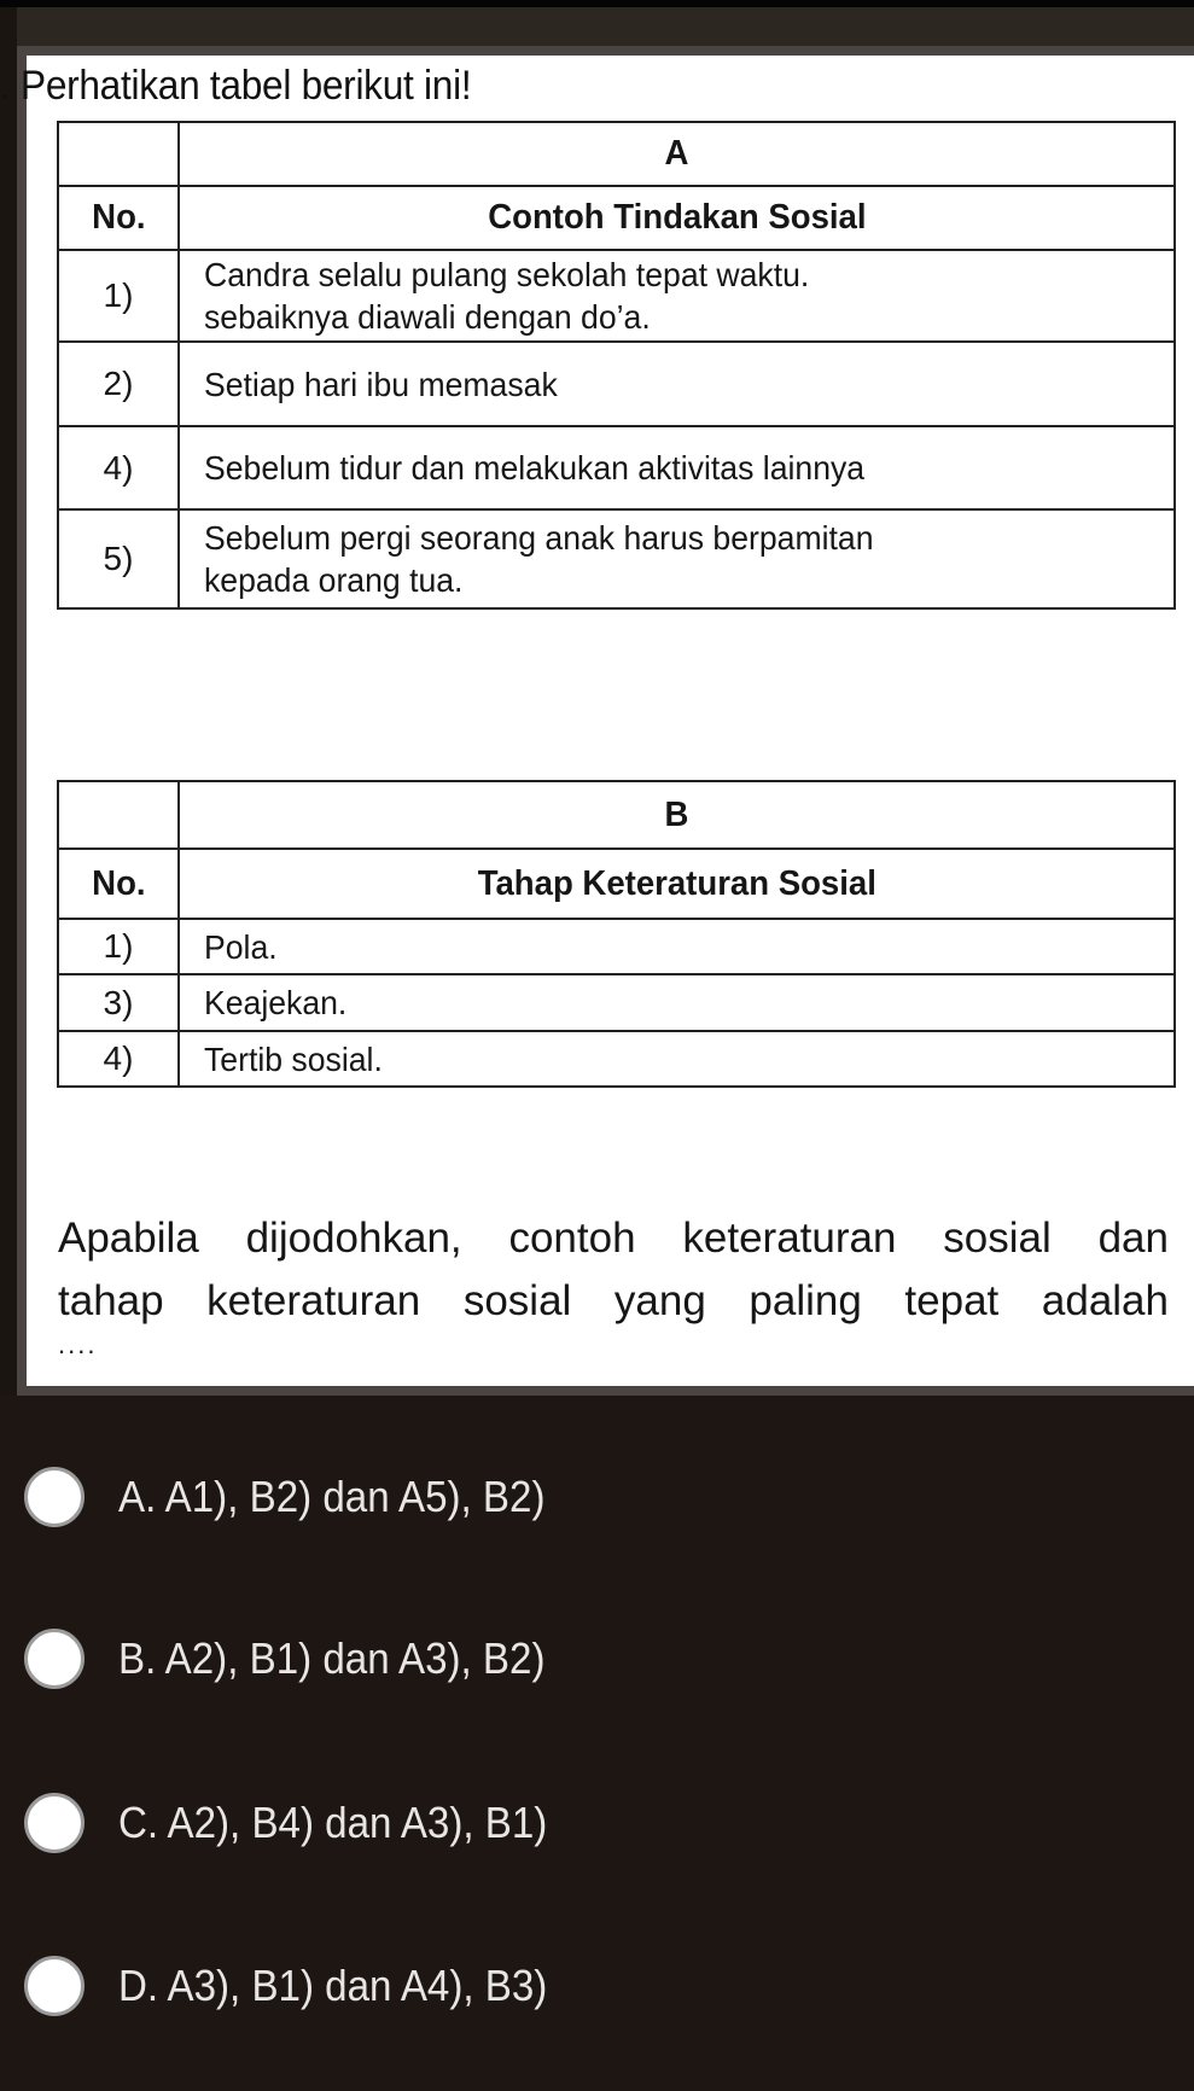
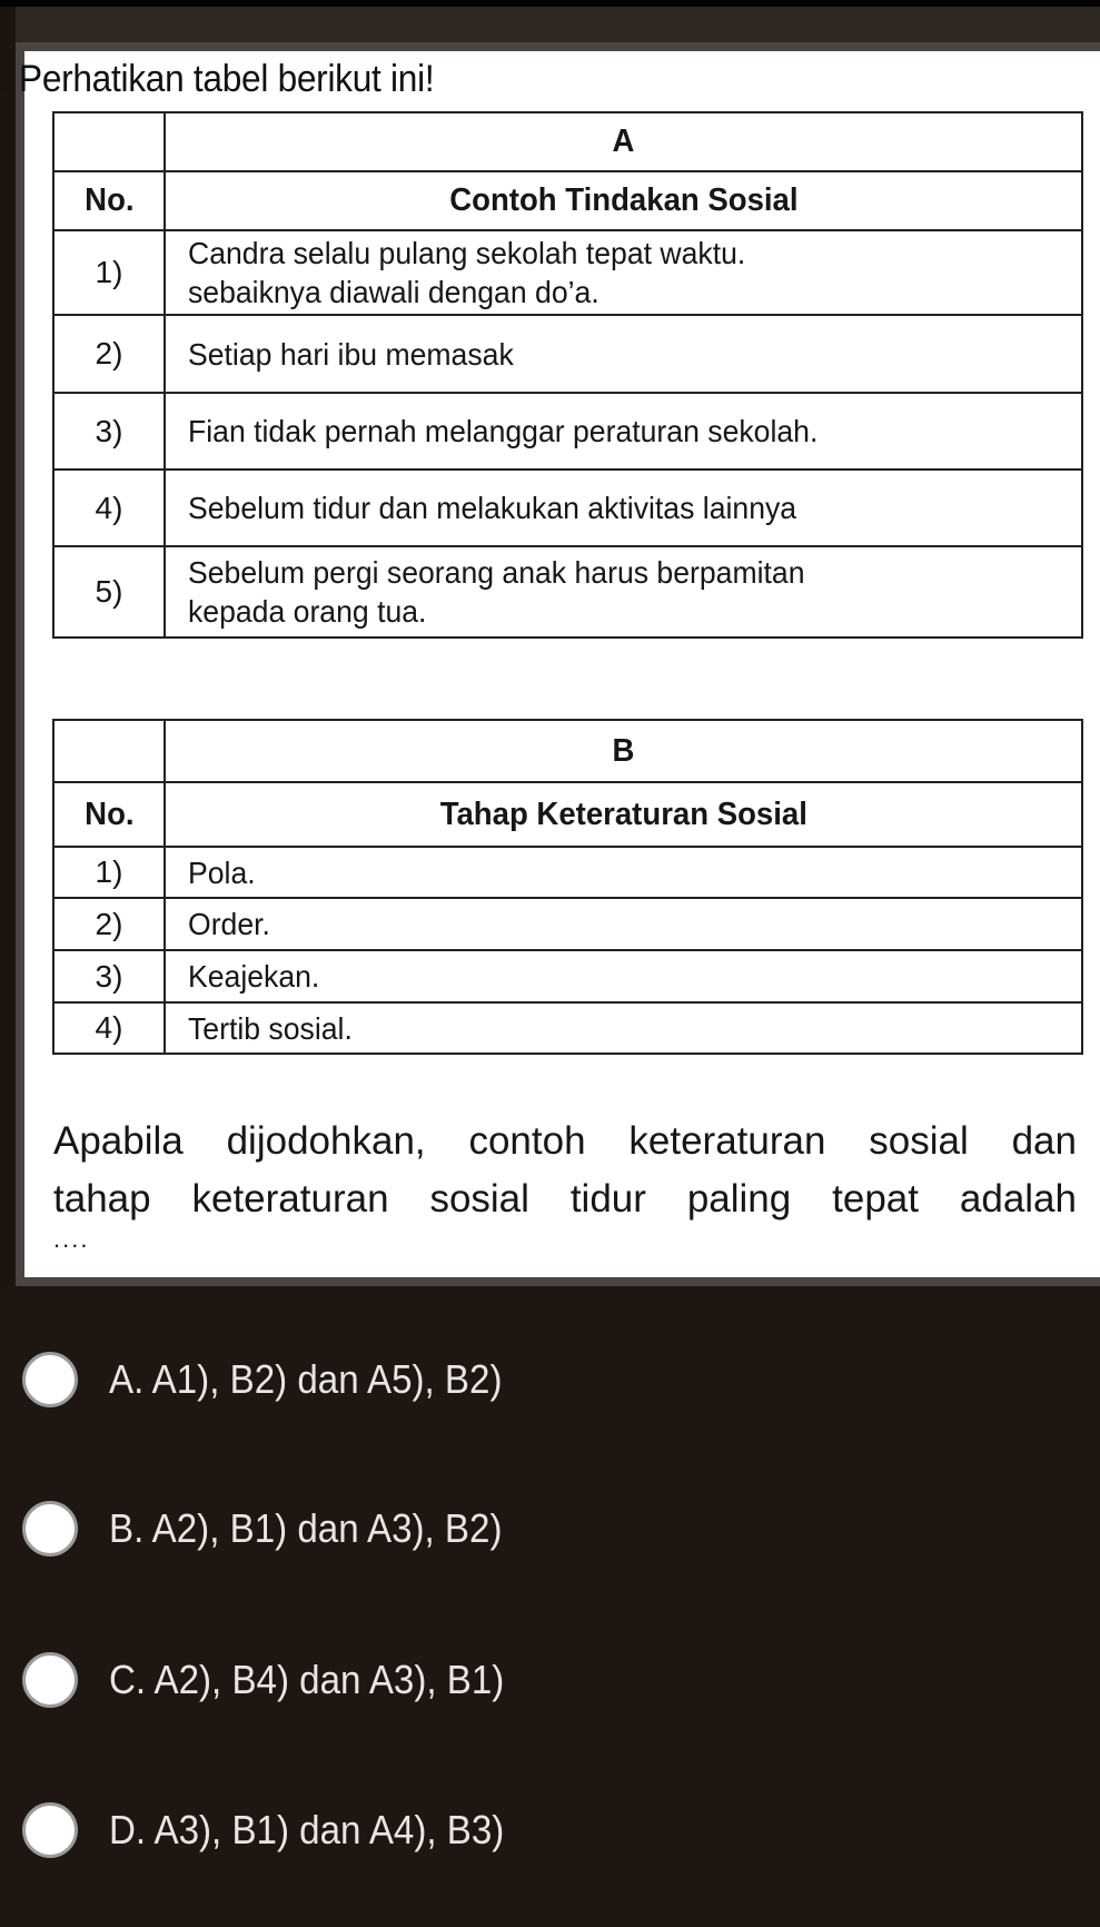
  . Perhatikan tabel berikut ini!
  	A
  No.	Contoh Tindakan Sosial
  1)	Candra selalu pulang sekolah tepat waktu. sebaiknya diawali dengan do’a.
  2)	Setiap hari ibu memasak
+ 3)	Fian tidak pernah melanggar peraturan sekolah.
  4)	Sebelum tidur dan melakukan aktivitas lainnya
  5)	Sebelum pergi seorang anak harus berpamitan kepada orang tua.
  	B
  No.	Tahap Keteraturan Sosial
  1)	Pola.
+ 2)	Order.
  3)	Keajekan.
  4)	Tertib sosial.
  Apabila dijodohkan, contoh keteraturan sosial dan
- tahap keteraturan sosial yang paling tepat adalah
+ tahap keteraturan sosial tidur paling tepat adalah
  ....
  A. A1), B2) dan A5), B2)
  B. A2), B1) dan A3), B2)
  C. A2), B4) dan A3), B1)
  D. A3), B1) dan A4), B3)
